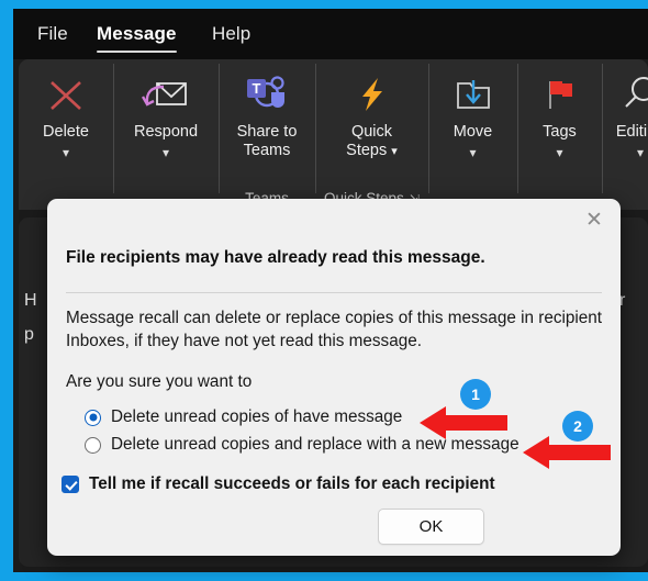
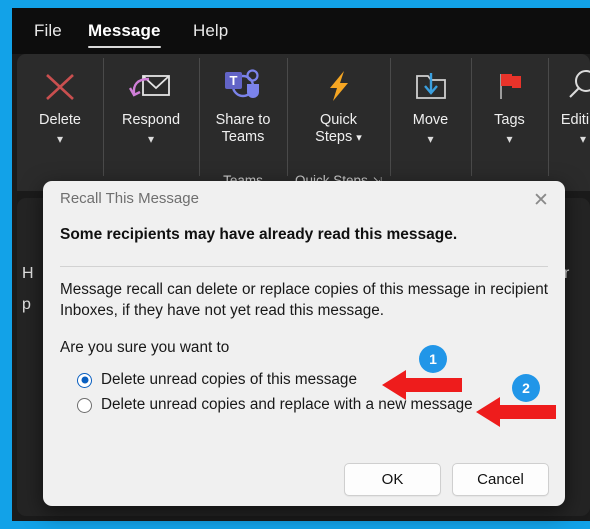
  File
  Message
  Help
  Delete
  ▾
  Respond
  ▾
  T
  Share to
  Teams
  Quick
  Steps ▾
  Move
  ▾
  Tags
  ▾
  Editi
  ▾
  H
  p
+ Recall This Message
  ✕
- File recipients may have already read this message.
+ Some recipients may have already read this message.
  Message recall can delete or replace copies of this message in recipient Inboxes, if they have not yet read this message.
  Are you sure you want to
- Delete unread copies of have message
+ Delete unread copies of this message
  Delete unread copies and replace with a new message
- Tell me if recall succeeds or fails for each recipient
  OK
+ Cancel
  1
  2
